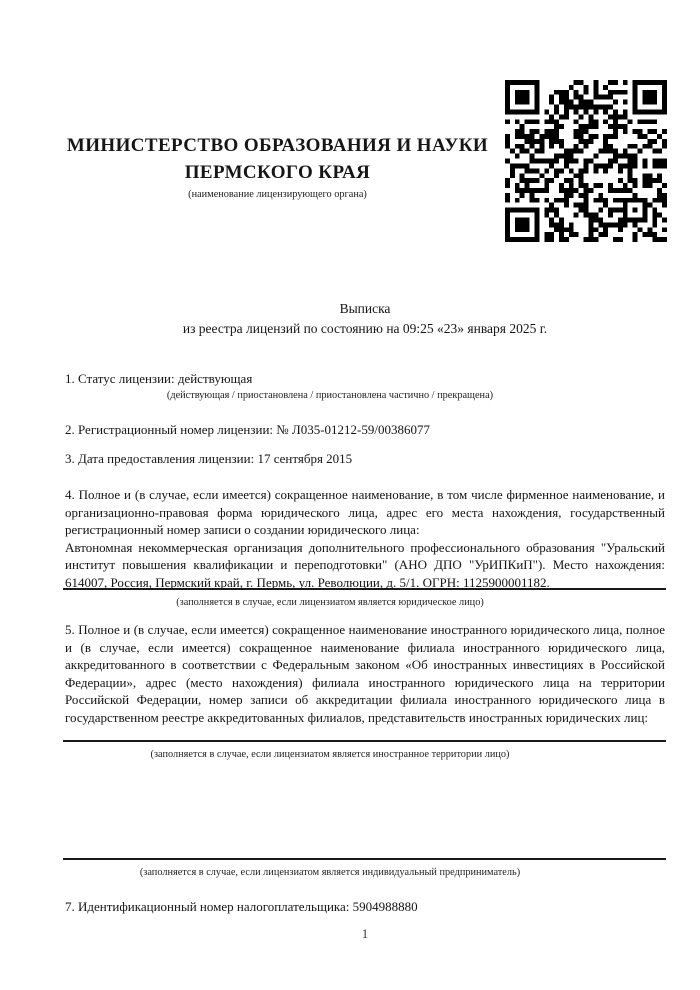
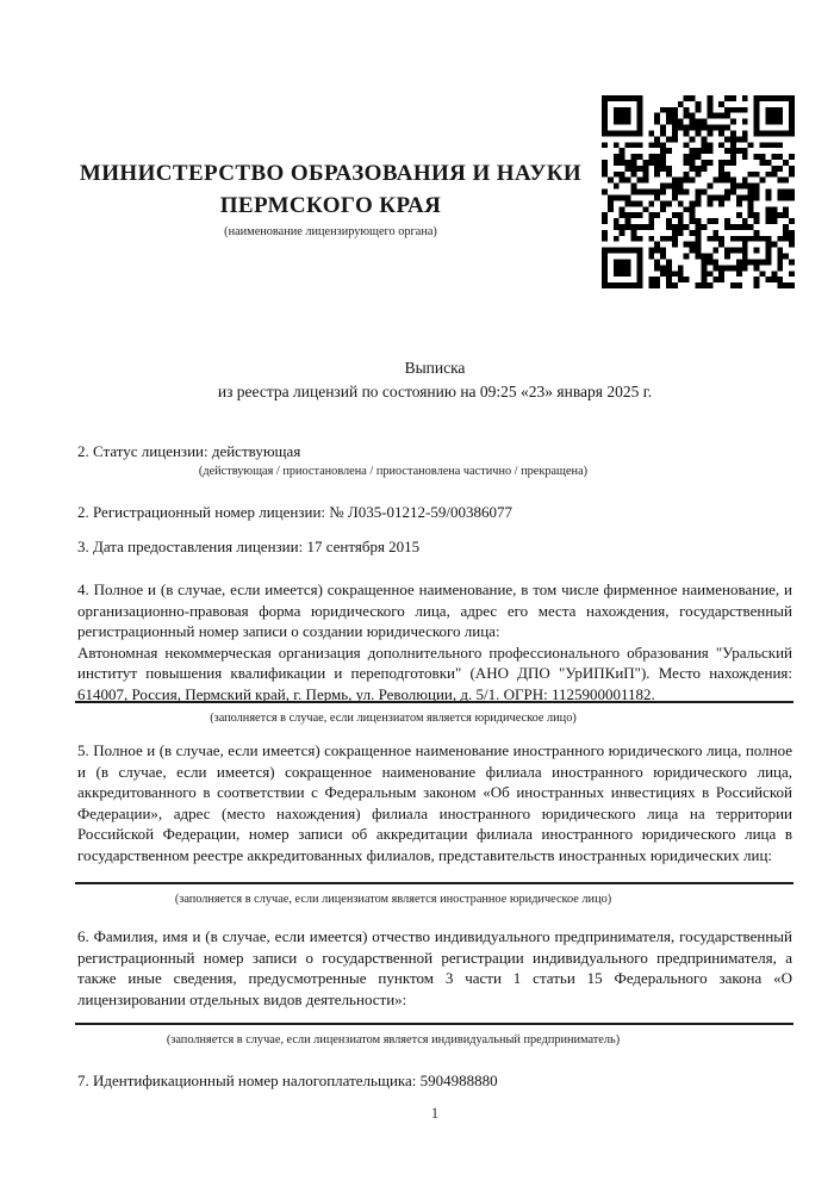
  МИНИСТЕРСТВО ОБРАЗОВАНИЯ И НАУКИ
  ПЕРМСКОГО КРАЯ
  (наименование лицензирующего органа)
  Выписка
  из реестра лицензий по состоянию на 09:25 «23» января 2025 г.
- 1. Статус лицензии: действующая
+ 2. Статус лицензии: действующая
  (действующая / приостановлена / приостановлена частично / прекращена)
  2. Регистрационный номер лицензии: № Л035-01212-59/00386077
  3. Дата предоставления лицензии: 17 сентября 2015
  4. Полное и (в случае, если имеется) сокращенное наименование, в том числе фирменное наименование, и организационно-правовая форма юридического лица, адрес его места нахождения, государственный регистрационный номер записи о создании юридического лица:
  Автономная некоммерческая организация дополнительного профессионального образования "Уральский институт повышения квалификации и переподготовки" (АНО ДПО "УрИПКиП"). Место нахождения: 614007, Россия, Пермский край, г. Пермь, ул. Революции, д. 5/1. ОГРН: 1125900001182.
  (заполняется в случае, если лицензиатом является юридическое лицо)
  5. Полное и (в случае, если имеется) сокращенное наименование иностранного юридического лица, полное и (в случае, если имеется) сокращенное наименование филиала иностранного юридического лица, аккредитованного в соответствии с Федеральным законом «Об иностранных инвестициях в Российской Федерации», адрес (место нахождения) филиала иностранного юридического лица на территории Российской Федерации, номер записи об аккредитации филиала иностранного юридического лица в государственном реестре аккредитованных филиалов, представительств иностранных юридических лиц:
- (заполняется в случае, если лицензиатом является иностранное территории лицо)
+ (заполняется в случае, если лицензиатом является иностранное юридическое лицо)
+ 6. Фамилия, имя и (в случае, если имеется) отчество индивидуального предпринимателя, государственный регистрационный номер записи о государственной регистрации индивидуального предпринимателя, а также иные сведения, предусмотренные пунктом 3 части 1 статьи 15 Федерального закона «О лицензировании отдельных видов деятельности»:
  (заполняется в случае, если лицензиатом является индивидуальный предприниматель)
  7. Идентификационный номер налогоплательщика: 5904988880
  1
